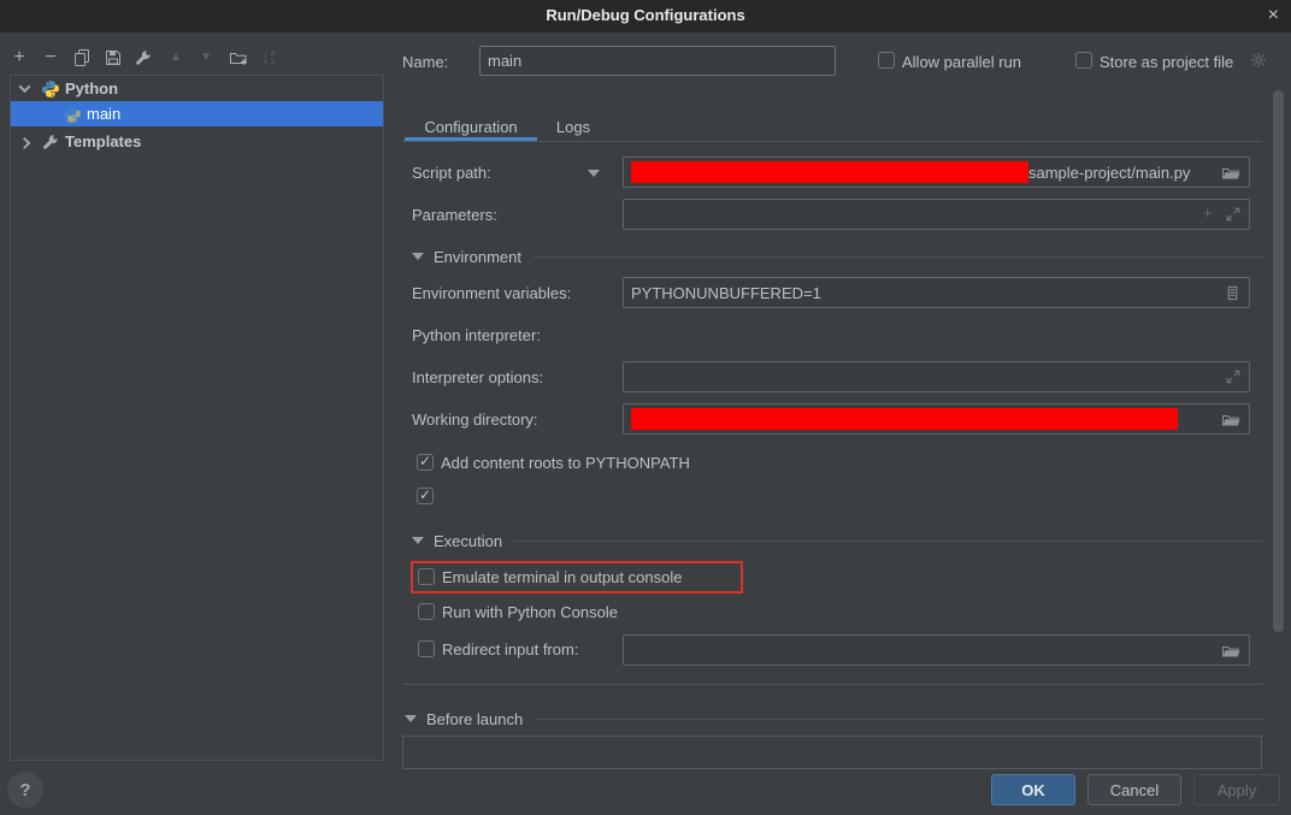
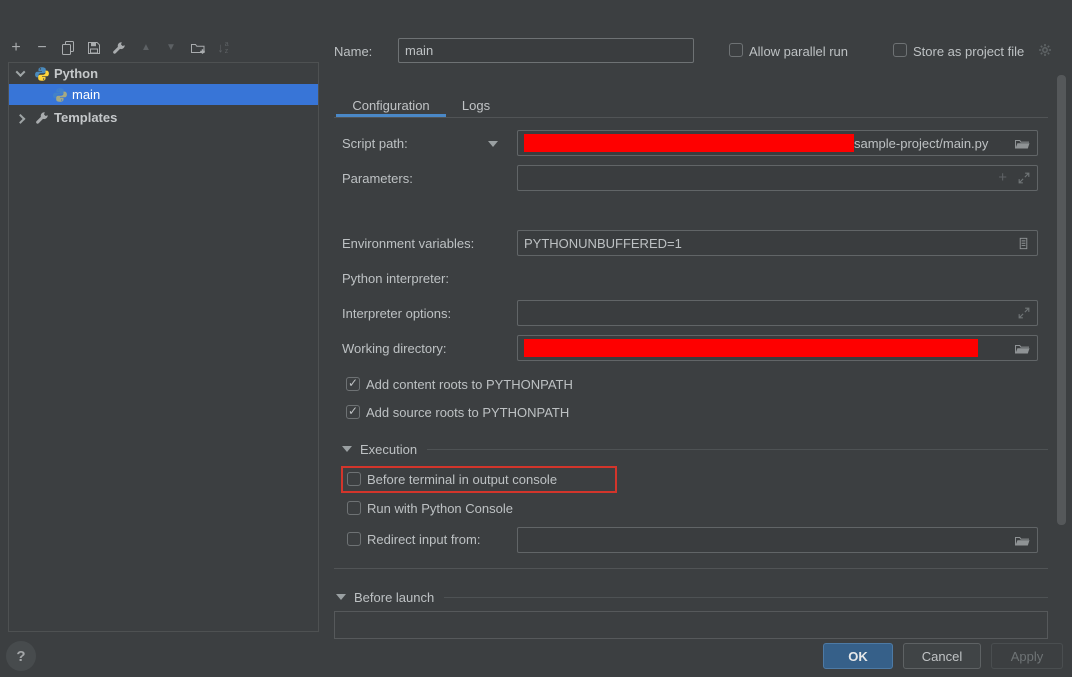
- Run/Debug Configurations
- ×
  +
  −
  ▲
  ▼
  ↓
  Python
  main
  Templates
  Name:
  main
  Allow parallel run
  Store as project file
  Configuration
  Logs
  Script path:
  sample-project/main.py
  Parameters:
  +
- Environment
  Environment variables:
  PYTHONUNBUFFERED=1
  Python interpreter:
  Interpreter options:
  Working directory:
  Add content roots to PYTHONPATH
+ Add source roots to PYTHONPATH
  Execution
- Emulate terminal in output console
+ Before terminal in output console
  Run with Python Console
  Redirect input from:
  Before launch
  ?
  OK
  Cancel
  Apply
